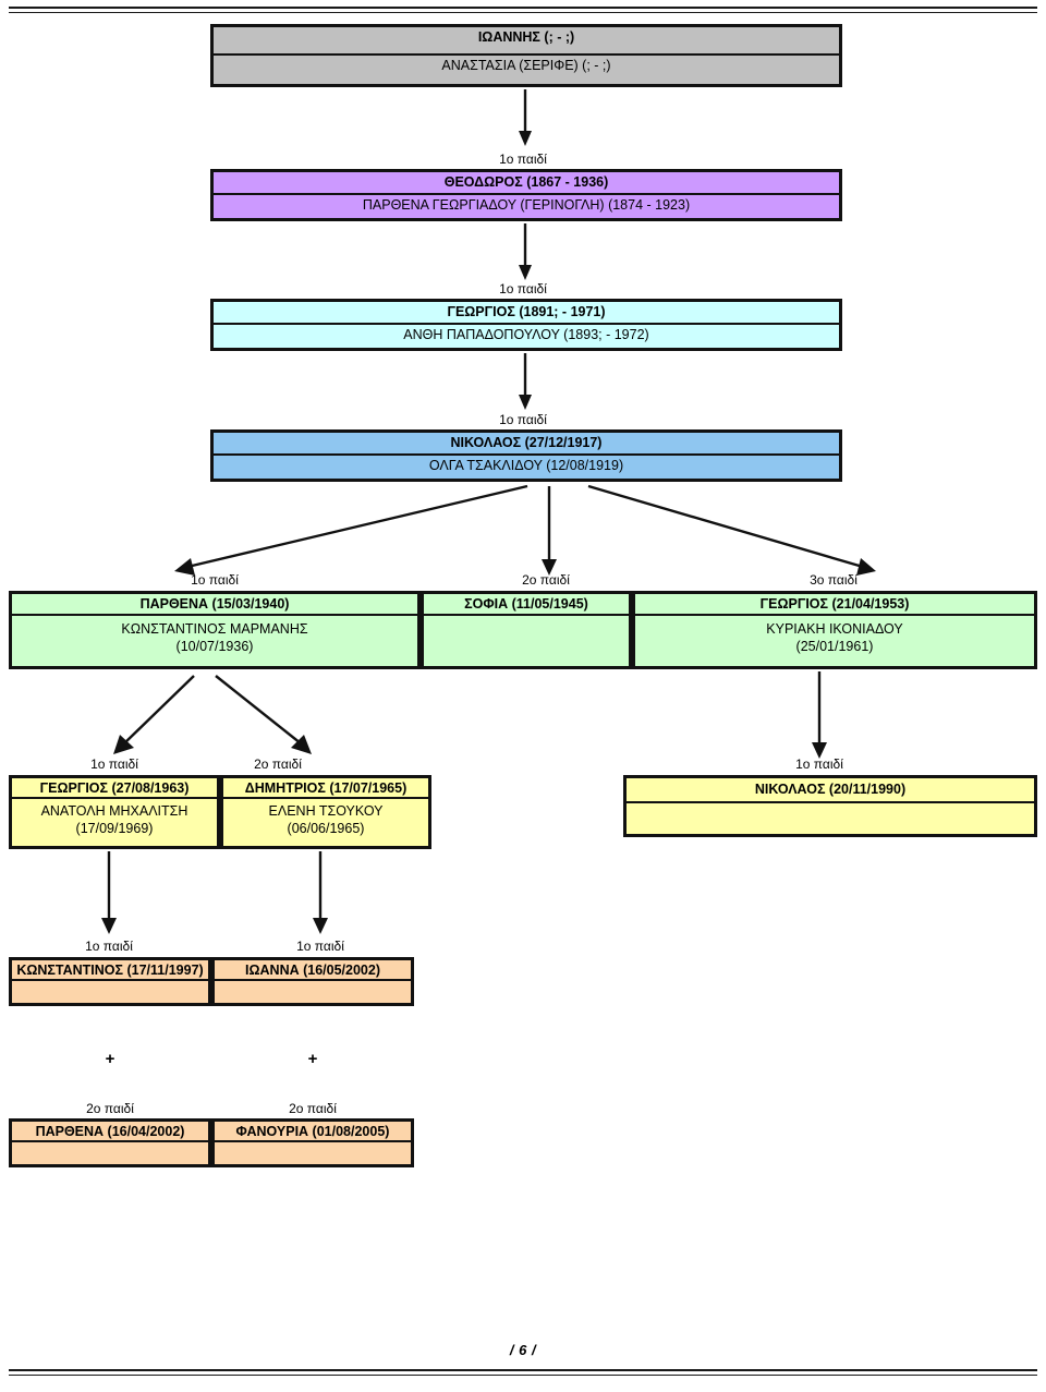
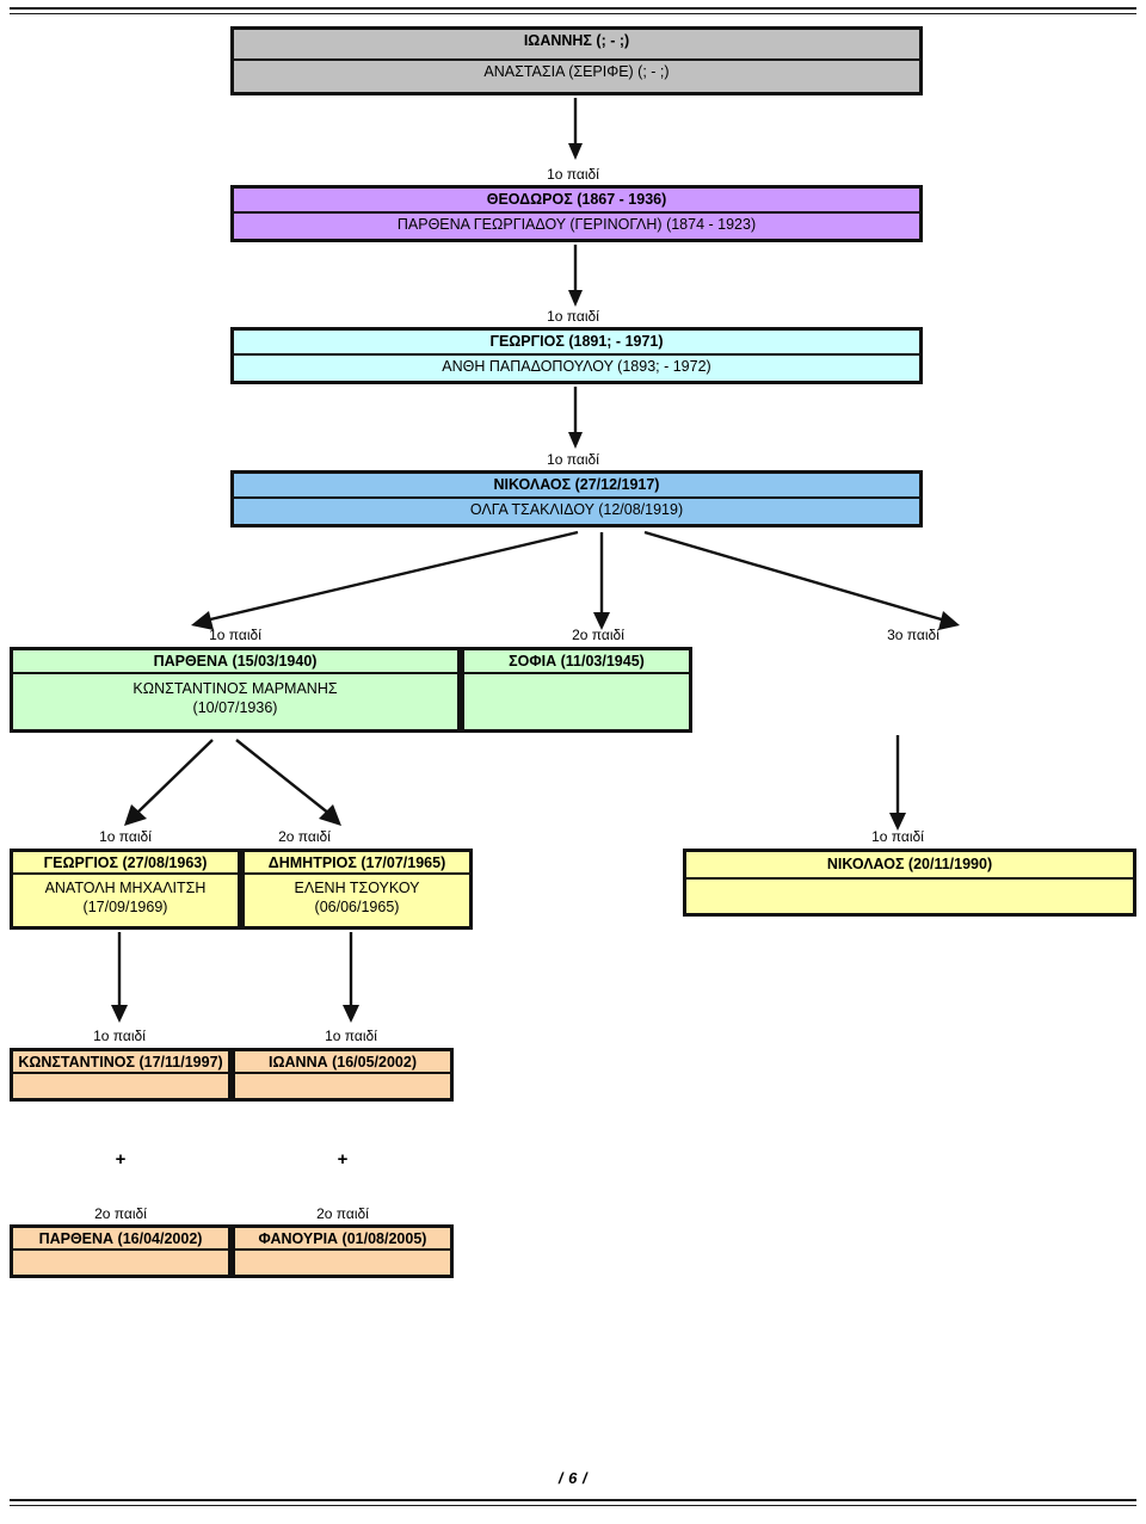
  ΙΩΑΝΝΗΣ (; - ;)
  ΑΝΑΣΤΑΣΙΑ (ΣΕΡΙΦΕ) (; - ;)
  1ο παιδί
  ΘΕΟΔΩΡΟΣ (1867 - 1936)
  ΠΑΡΘΕΝΑ ΓΕΩΡΓΙΑΔΟΥ (ΓΕΡΙΝΟΓΛΗ) (1874 - 1923)
  1ο παιδί
  ΓΕΩΡΓΙΟΣ (1891; - 1971)
  ΑΝΘΗ ΠΑΠΑΔΟΠΟΥΛΟΥ (1893; - 1972)
  1ο παιδί
  ΝΙΚΟΛΑΟΣ (27/12/1917)
  ΟΛΓΑ ΤΣΑΚΛΙΔΟΥ (12/08/1919)
  1ο παιδί
  2ο παιδί
  3ο παιδί
  ΠΑΡΘΕΝΑ (15/03/1940)
  ΚΩΝΣΤΑΝΤΙΝΟΣ ΜΑΡΜΑΝΗΣ
  (10/07/1936)
- ΣΟΦΙΑ (11/05/1945)
+ ΣΟΦΙΑ (11/03/1945)
- ΓΕΩΡΓΙΟΣ (21/04/1953)
- ΚΥΡΙΑΚΗ ΙΚΟΝΙΑΔΟΥ
- (25/01/1961)
  1ο παιδί
  2ο παιδί
  1ο παιδί
  ΓΕΩΡΓΙΟΣ (27/08/1963)
  ΑΝΑΤΟΛΗ ΜΗΧΑΛΙΤΣΗ
  (17/09/1969)
  ΔΗΜΗΤΡΙΟΣ (17/07/1965)
  ΕΛΕΝΗ ΤΣΟΥΚΟΥ
  (06/06/1965)
  ΝΙΚΟΛΑΟΣ (20/11/1990)
  1ο παιδί
  1ο παιδί
  ΚΩΝΣΤΑΝΤΙΝΟΣ (17/11/1997)
  ΙΩΑΝΝΑ (16/05/2002)
  +
  +
  2ο παιδί
  2ο παιδί
  ΠΑΡΘΕΝΑ (16/04/2002)
  ΦΑΝΟΥΡΙΑ (01/08/2005)
  / 6 /
